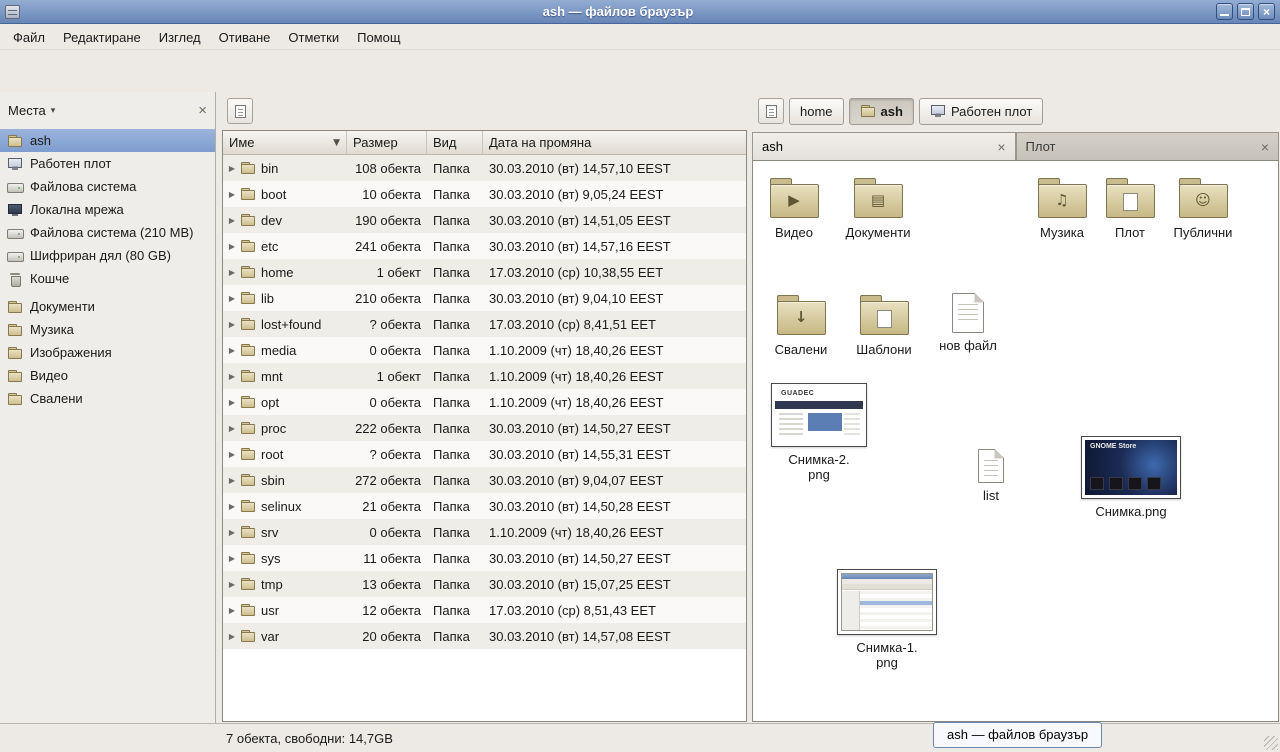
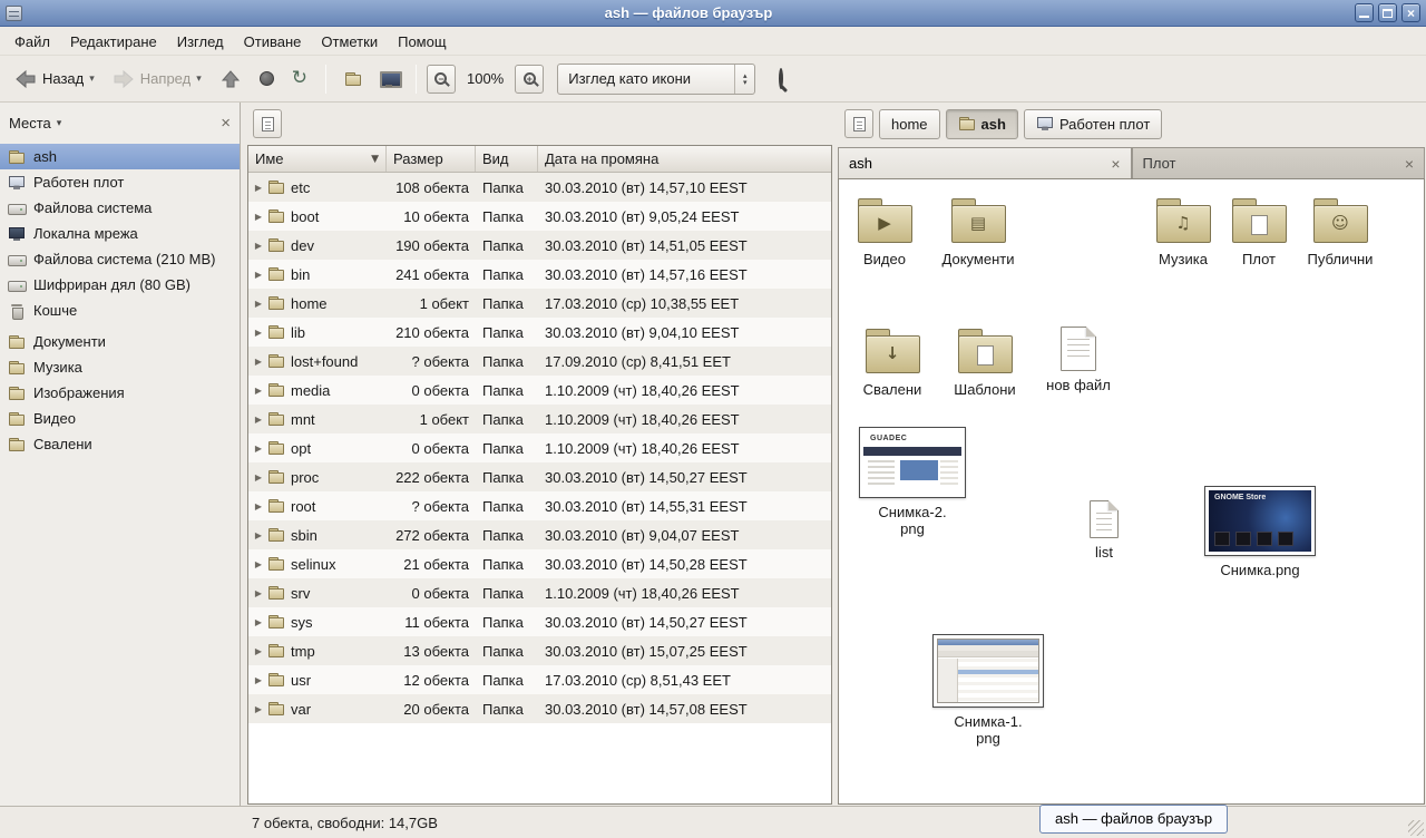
  ash — файлов браузър
  Файл
  Редактиране
  Изглед
  Отиване
  Отметки
  Помощ
+ Назад
+ Напред
+ −
+ 100%
+ +
+ Изглед като икони
  Места
  ash
  Работен плот
  Файлова система
  Локална мрежа
  Файлова система (210 MB)
  Шифриран дял (80 GB)
  Кошче
  Документи
  Музика
  Изображения
  Видео
  Свалени
  Име
  Размер
  Вид
  Дата на промяна
- bin
+ etc
  108 обекта
  Папка
  30.03.2010 (вт) 14,57,10 EEST
  boot
  10 обекта
  Папка
  30.03.2010 (вт) 9,05,24 EEST
  dev
  190 обекта
  Папка
  30.03.2010 (вт) 14,51,05 EEST
- etc
+ bin
  241 обекта
  Папка
  30.03.2010 (вт) 14,57,16 EEST
  home
  1 обект
  Папка
  17.03.2010 (ср) 10,38,55 EET
  lib
  210 обекта
  Папка
  30.03.2010 (вт) 9,04,10 EEST
  lost+found
  ? обекта
  Папка
- 17.03.2010 (ср) 8,41,51 EET
+ 17.09.2010 (ср) 8,41,51 EET
  media
  0 обекта
  Папка
  1.10.2009 (чт) 18,40,26 EEST
  mnt
  1 обект
  Папка
  1.10.2009 (чт) 18,40,26 EEST
  opt
  0 обекта
  Папка
  1.10.2009 (чт) 18,40,26 EEST
  proc
  222 обекта
  Папка
  30.03.2010 (вт) 14,50,27 EEST
  root
  ? обекта
  Папка
  30.03.2010 (вт) 14,55,31 EEST
  sbin
  272 обекта
  Папка
  30.03.2010 (вт) 9,04,07 EEST
  selinux
  21 обекта
  Папка
  30.03.2010 (вт) 14,50,28 EEST
  srv
  0 обекта
  Папка
  1.10.2009 (чт) 18,40,26 EEST
  sys
  11 обекта
  Папка
  30.03.2010 (вт) 14,50,27 EEST
  tmp
  13 обекта
  Папка
  30.03.2010 (вт) 15,07,25 EEST
  usr
  12 обекта
  Папка
  17.03.2010 (ср) 8,51,43 EET
  var
  20 обекта
  Папка
  30.03.2010 (вт) 14,57,08 EEST
  home
  ash
  Работен плот
  ash
  Плот
  Видео
  Документи
  Музика
  Плот
  Публични
  Свалени
  Шаблони
  нов файл
  Снимка-2.
  png
  list
  Снимка.png
  Снимка-1.
  png
  7 обекта, свободни: 14,7GB
  ash — файлов браузър
